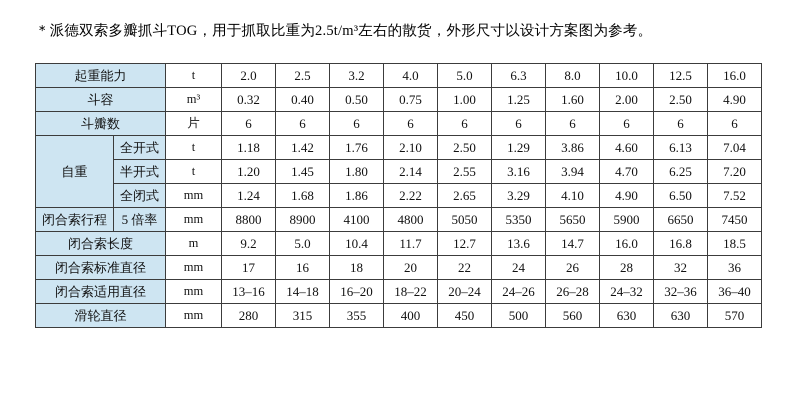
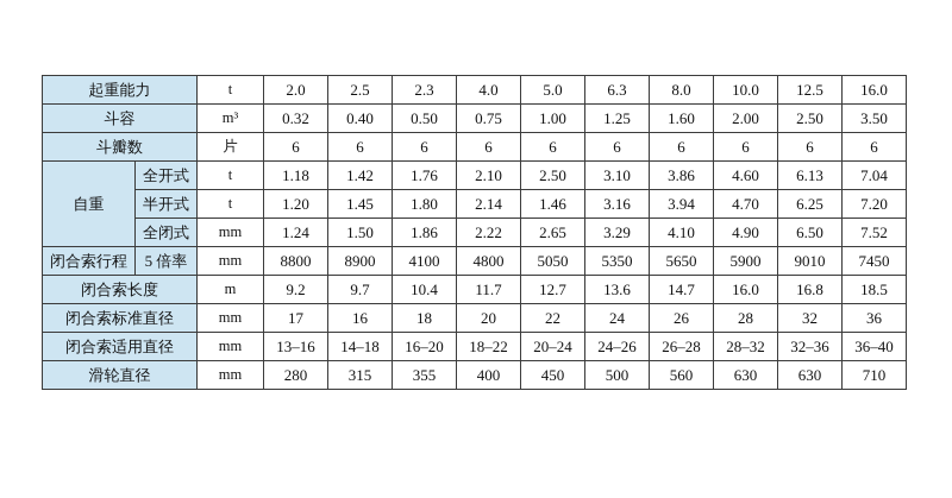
- ＊派德双索多瓣抓斗TOG，用于抓取比重为2.5t/m³左右的散货，外形尺寸以设计方案图为参考。
- 起重能力	t	2.0	2.5	3.2	4.0	5.0	6.3	8.0	10.0	12.5	16.0
+ 起重能力	t	2.0	2.5	2.3	4.0	5.0	6.3	8.0	10.0	12.5	16.0
- 斗容	m³	0.32	0.40	0.50	0.75	1.00	1.25	1.60	2.00	2.50	4.90
+ 斗容	m³	0.32	0.40	0.50	0.75	1.00	1.25	1.60	2.00	2.50	3.50
  斗瓣数	片	6	6	6	6	6	6	6	6	6	6
- 自重	全开式	t	1.18	1.42	1.76	2.10	2.50	1.29	3.86	4.60	6.13	7.04
+ 自重	全开式	t	1.18	1.42	1.76	2.10	2.50	3.10	3.86	4.60	6.13	7.04
- 半开式	t	1.20	1.45	1.80	2.14	2.55	3.16	3.94	4.70	6.25	7.20
+ 半开式	t	1.20	1.45	1.80	2.14	1.46	3.16	3.94	4.70	6.25	7.20
- 全闭式	mm	1.24	1.68	1.86	2.22	2.65	3.29	4.10	4.90	6.50	7.52
+ 全闭式	mm	1.24	1.50	1.86	2.22	2.65	3.29	4.10	4.90	6.50	7.52
- 闭合索行程	5 倍率	mm	8800	8900	4100	4800	5050	5350	5650	5900	6650	7450
+ 闭合索行程	5 倍率	mm	8800	8900	4100	4800	5050	5350	5650	5900	9010	7450
- 闭合索长度	m	9.2	5.0	10.4	11.7	12.7	13.6	14.7	16.0	16.8	18.5
+ 闭合索长度	m	9.2	9.7	10.4	11.7	12.7	13.6	14.7	16.0	16.8	18.5
  闭合索标准直径	mm	17	16	18	20	22	24	26	28	32	36
- 闭合索适用直径	mm	13–16	14–18	16–20	18–22	20–24	24–26	26–28	24–32	32–36	36–40
+ 闭合索适用直径	mm	13–16	14–18	16–20	18–22	20–24	24–26	26–28	28–32	32–36	36–40
- 滑轮直径	mm	280	315	355	400	450	500	560	630	630	570
+ 滑轮直径	mm	280	315	355	400	450	500	560	630	630	710
